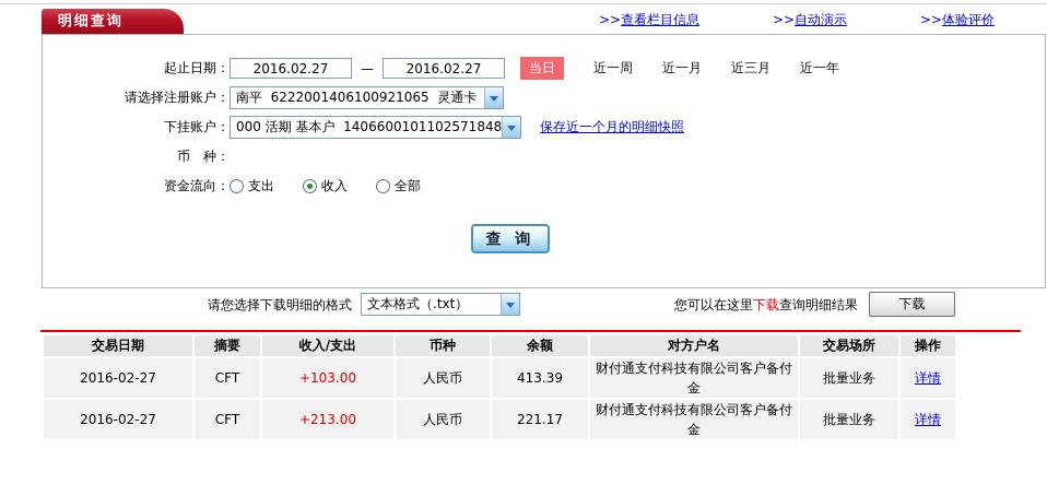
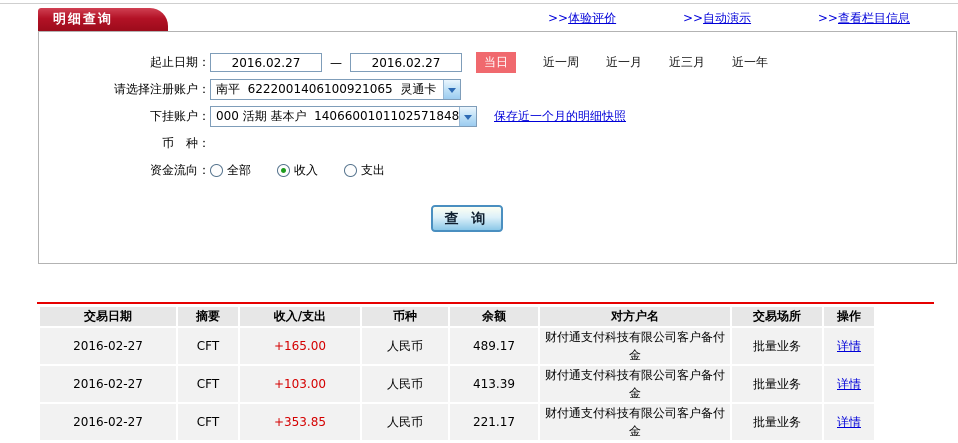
  明细查询
- >>查看栏目信息
+ >>体验评价
  >>自动演示
- >>体验评价
+ >>查看栏目信息
  起止日期：
  2016.02.27
  —
  2016.02.27
  当日
  近一周
  近一月
  近三月
  近一年
  请选择注册账户：
  南平 6222001406100921065 灵通卡
  下挂账户：
  000 活期 基本户 1406600101102571848
  保存近一个月的明细快照
  币 种：
  资金流向：
- 支出
+ 全部
  收入
- 全部
+ 支出
  查 询
- 请您选择下载明细的格式
- 文本格式（.txt）
- 您可以在这里下载查询明细结果
- 下载
  交易日期	摘要	收入/支出	币种	余额	对方户名	交易场所	操作
+ 2016-02-27	CFT	+165.00	人民币	489.17	财付通支付科技有限公司客户备付金	批量业务	详情
  2016-02-27	CFT	+103.00	人民币	413.39	财付通支付科技有限公司客户备付金	批量业务	详情
- 2016-02-27	CFT	+213.00	人民币	221.17	财付通支付科技有限公司客户备付金	批量业务	详情
+ 2016-02-27	CFT	+353.85	人民币	221.17	财付通支付科技有限公司客户备付金	批量业务	详情
